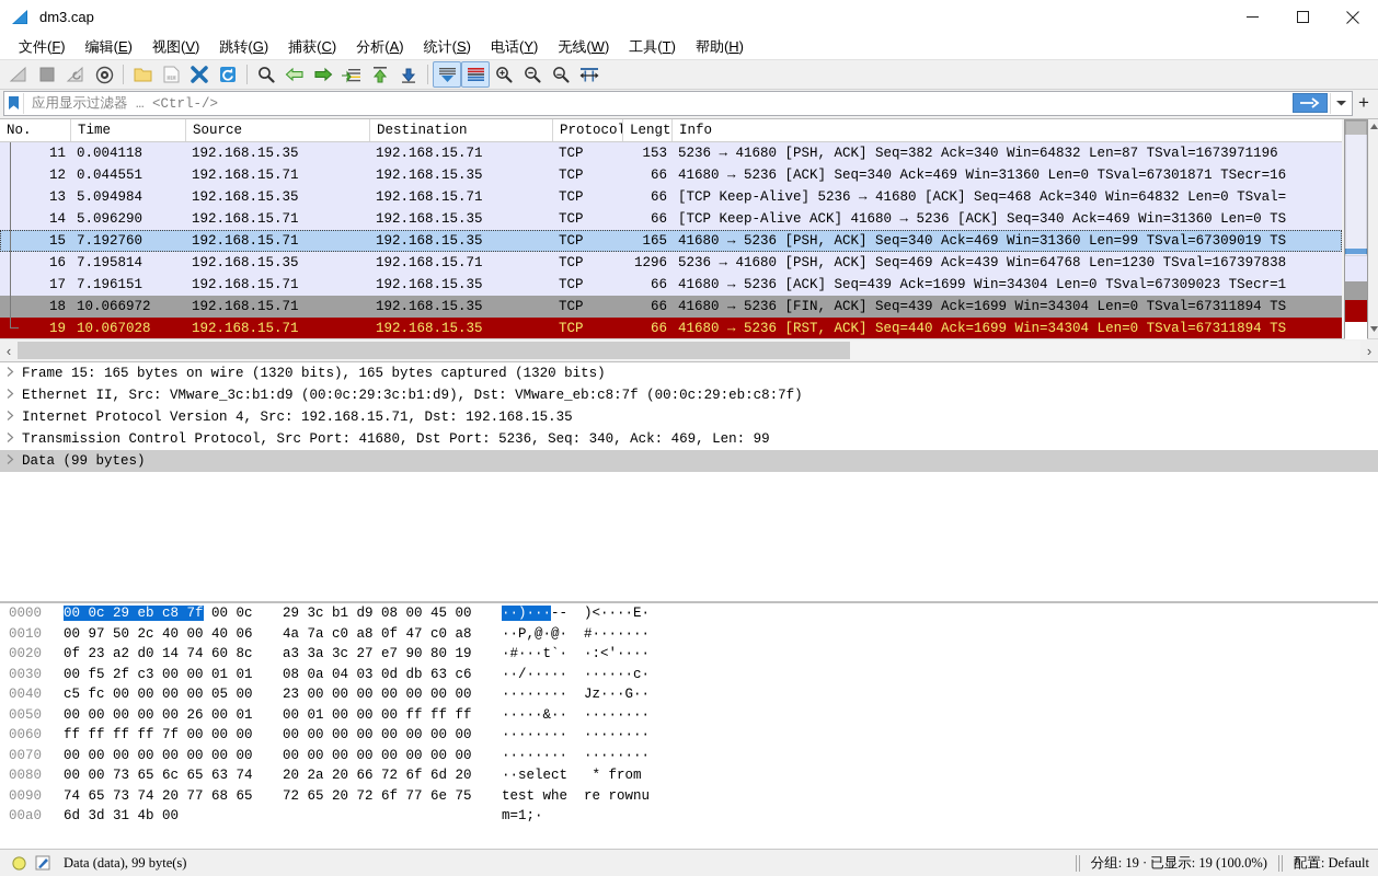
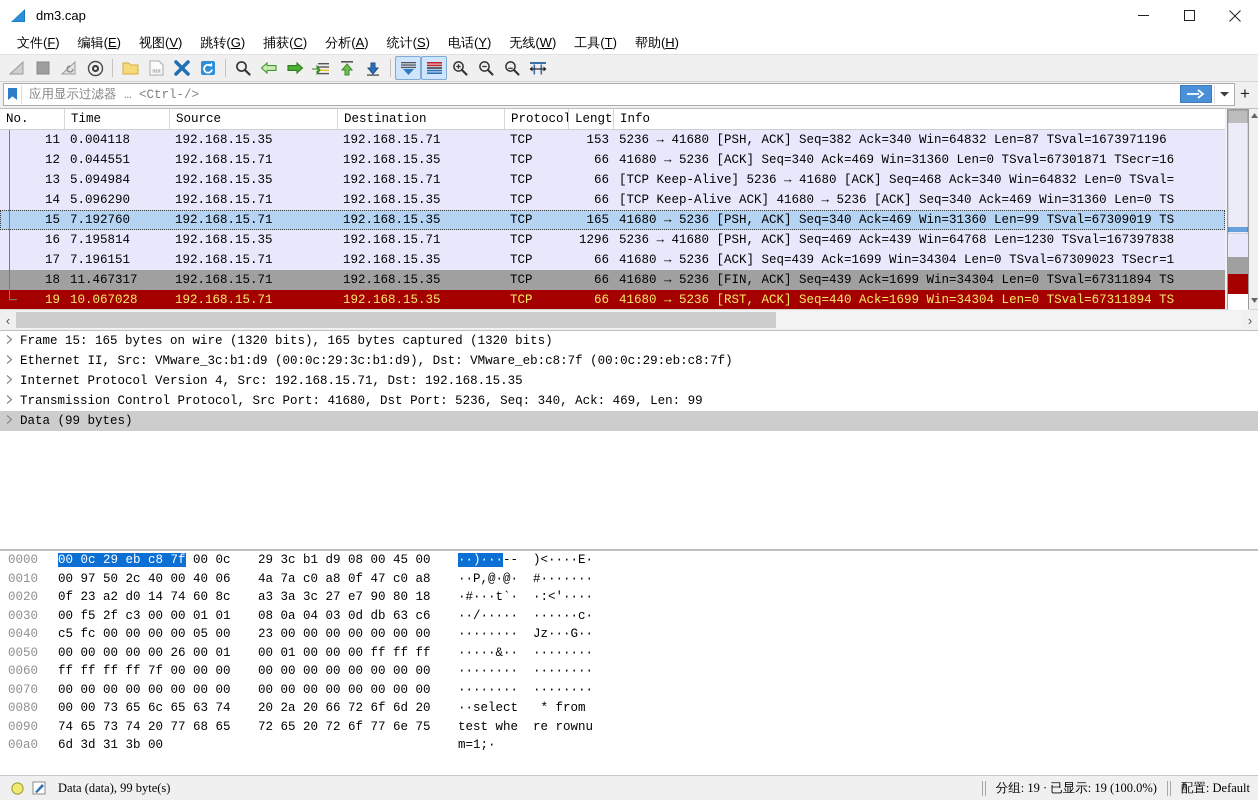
  dm3.cap
  文件(F)
  编辑(E)
  视图(V)
  跳转(G)
  捕获(C)
  分析(A)
  统计(S)
  电话(Y)
  无线(W)
  工具(T)
  帮助(H)
  应用显示过滤器 … <Ctrl-/>
  +
  No.
  Time
  Source
  Destination
  Protocol
  Lengt
  Info
  11
  0.004118
  192.168.15.35
  192.168.15.71
  TCP
  153
  5236 → 41680 [PSH, ACK] Seq=382 Ack=340 Win=64832 Len=87 TSval=1673971196
  12
  0.044551
  192.168.15.71
  192.168.15.35
  TCP
  66
  41680 → 5236 [ACK] Seq=340 Ack=469 Win=31360 Len=0 TSval=67301871 TSecr=16
  13
  5.094984
  192.168.15.35
  192.168.15.71
  TCP
  66
  [TCP Keep-Alive] 5236 → 41680 [ACK] Seq=468 Ack=340 Win=64832 Len=0 TSval=
  14
  5.096290
  192.168.15.71
  192.168.15.35
  TCP
  66
  [TCP Keep-Alive ACK] 41680 → 5236 [ACK] Seq=340 Ack=469 Win=31360 Len=0 TS
  15
  7.192760
  192.168.15.71
  192.168.15.35
  TCP
  165
  41680 → 5236 [PSH, ACK] Seq=340 Ack=469 Win=31360 Len=99 TSval=67309019 TS
  16
  7.195814
  192.168.15.35
  192.168.15.71
  TCP
  1296
  5236 → 41680 [PSH, ACK] Seq=469 Ack=439 Win=64768 Len=1230 TSval=167397838
  17
  7.196151
  192.168.15.71
  192.168.15.35
  TCP
  66
  41680 → 5236 [ACK] Seq=439 Ack=1699 Win=34304 Len=0 TSval=67309023 TSecr=1
  18
- 10.066972
+ 11.467317
  192.168.15.71
  192.168.15.35
  TCP
  66
  41680 → 5236 [FIN, ACK] Seq=439 Ack=1699 Win=34304 Len=0 TSval=67311894 TS
  19
  10.067028
  192.168.15.71
  192.168.15.35
  TCP
  66
  41680 → 5236 [RST, ACK] Seq=440 Ack=1699 Win=34304 Len=0 TSval=67311894 TS
  ‹
  ›
  Frame 15: 165 bytes on wire (1320 bits), 165 bytes captured (1320 bits)
  Ethernet II, Src: VMware_3c:b1:d9 (00:0c:29:3c:b1:d9), Dst: VMware_eb:c8:7f (00:0c:29:eb:c8:7f)
  Internet Protocol Version 4, Src: 192.168.15.71, Dst: 192.168.15.35
  Transmission Control Protocol, Src Port: 41680, Dst Port: 5236, Seq: 340, Ack: 469, Len: 99
  Data (99 bytes)
  0000
  00 0c 29 eb c8 7f 00 0c
  29 3c b1 d9 08 00 45 00
  ··)···--
  )<····E·
  0010
  00 97 50 2c 40 00 40 06
  4a 7a c0 a8 0f 47 c0 a8
  ··P,@·@·
  #·······
  0020
  0f 23 a2 d0 14 74 60 8c
- a3 3a 3c 27 e7 90 80 19
+ a3 3a 3c 27 e7 90 80 18
  ·#···t`·
  ·:<'····
  0030
  00 f5 2f c3 00 00 01 01
  08 0a 04 03 0d db 63 c6
  ··/·····
  ······c·
  0040
  c5 fc 00 00 00 00 05 00
  23 00 00 00 00 00 00 00
  ········
  Jz···G··
  0050
  00 00 00 00 00 26 00 01
  00 01 00 00 00 ff ff ff
  ·····&··
  ········
  0060
  ff ff ff ff 7f 00 00 00
  00 00 00 00 00 00 00 00
  ········
  ········
  0070
  00 00 00 00 00 00 00 00
  00 00 00 00 00 00 00 00
  ········
  ········
  0080
  00 00 73 65 6c 65 63 74
  20 2a 20 66 72 6f 6d 20
  ··select
  * from
  0090
  74 65 73 74 20 77 68 65
  72 65 20 72 6f 77 6e 75
  test whe
  re rownu
  00a0
- 6d 3d 31 4b 00
+ 6d 3d 31 3b 00
  m=1;·
  Data (data), 99 byte(s)
  分组: 19 · 已显示: 19 (100.0%)
  配置: Default
